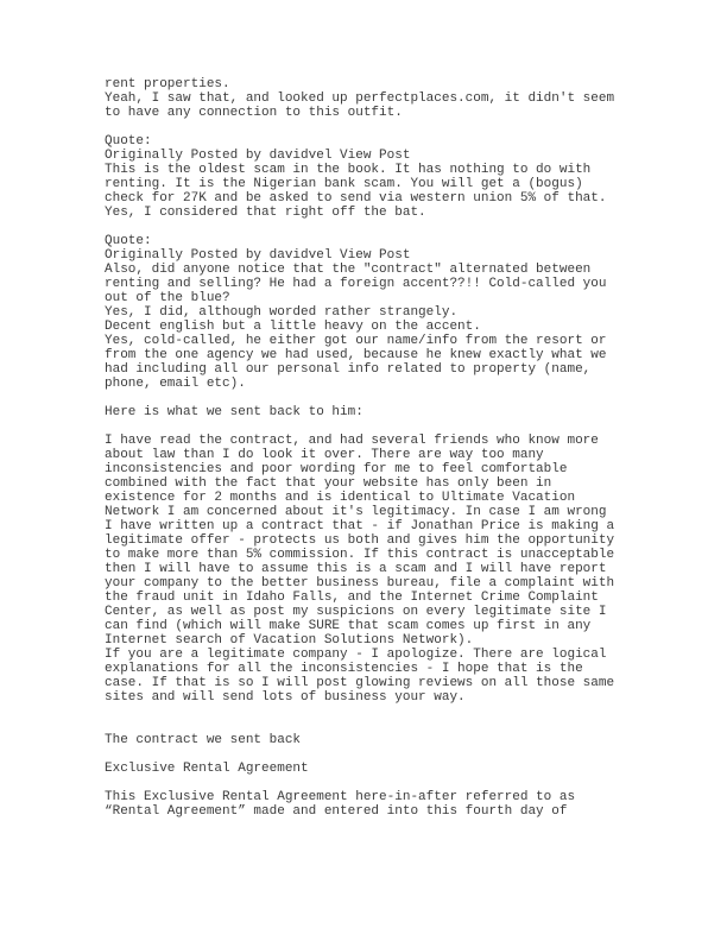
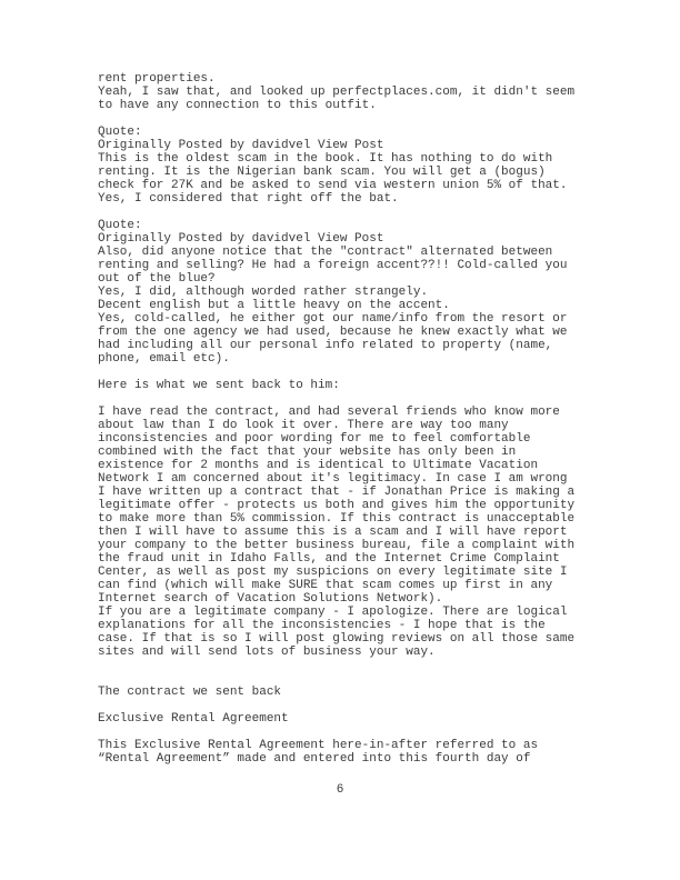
  rent properties.
  Yeah, I saw that, and looked up perfectplaces.com, it didn't seem
  to have any connection to this outfit.
  Quote:
  Originally Posted by davidvel View Post
  This is the oldest scam in the book. It has nothing to do with
  renting. It is the Nigerian bank scam. You will get a (bogus)
  check for 27K and be asked to send via western union 5% of that.
  Yes, I considered that right off the bat.
  Quote:
  Originally Posted by davidvel View Post
  Also, did anyone notice that the "contract" alternated between
  renting and selling? He had a foreign accent??!! Cold-called you
  out of the blue?
  Yes, I did, although worded rather strangely.
  Decent english but a little heavy on the accent.
  Yes, cold-called, he either got our name/info from the resort or
  from the one agency we had used, because he knew exactly what we
  had including all our personal info related to property (name,
  phone, email etc).
  Here is what we sent back to him:
  I have read the contract, and had several friends who know more
  about law than I do look it over. There are way too many
  inconsistencies and poor wording for me to feel comfortable
  combined with the fact that your website has only been in
  existence for 2 months and is identical to Ultimate Vacation
  Network I am concerned about it's legitimacy. In case I am wrong
  I have written up a contract that - if Jonathan Price is making a
  legitimate offer - protects us both and gives him the opportunity
  to make more than 5% commission. If this contract is unacceptable
  then I will have to assume this is a scam and I will have report
  your company to the better business bureau, file a complaint with
  the fraud unit in Idaho Falls, and the Internet Crime Complaint
  Center, as well as post my suspicions on every legitimate site I
  can find (which will make SURE that scam comes up first in any
  Internet search of Vacation Solutions Network).
  If you are a legitimate company - I apologize. There are logical
  explanations for all the inconsistencies - I hope that is the
  case. If that is so I will post glowing reviews on all those same
  sites and will send lots of business your way.
  The contract we sent back
  Exclusive Rental Agreement
  This Exclusive Rental Agreement here-in-after referred to as
  “Rental Agreement” made and entered into this fourth day of
+ 6
